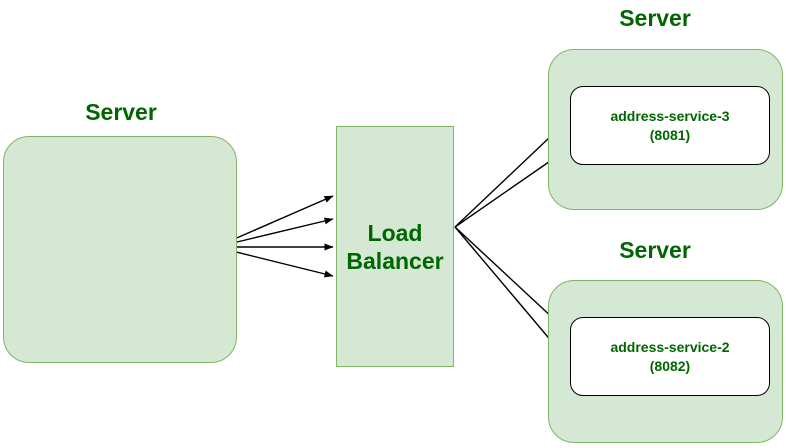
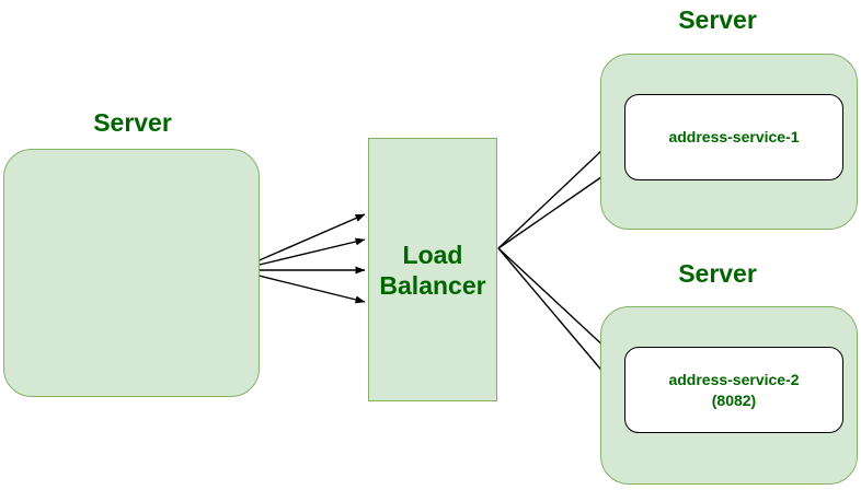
  Server
  Load
  Balancer
  Server
- address-service-3
+ address-service-1
- (8081)
  Server
  address-service-2
  (8082)
